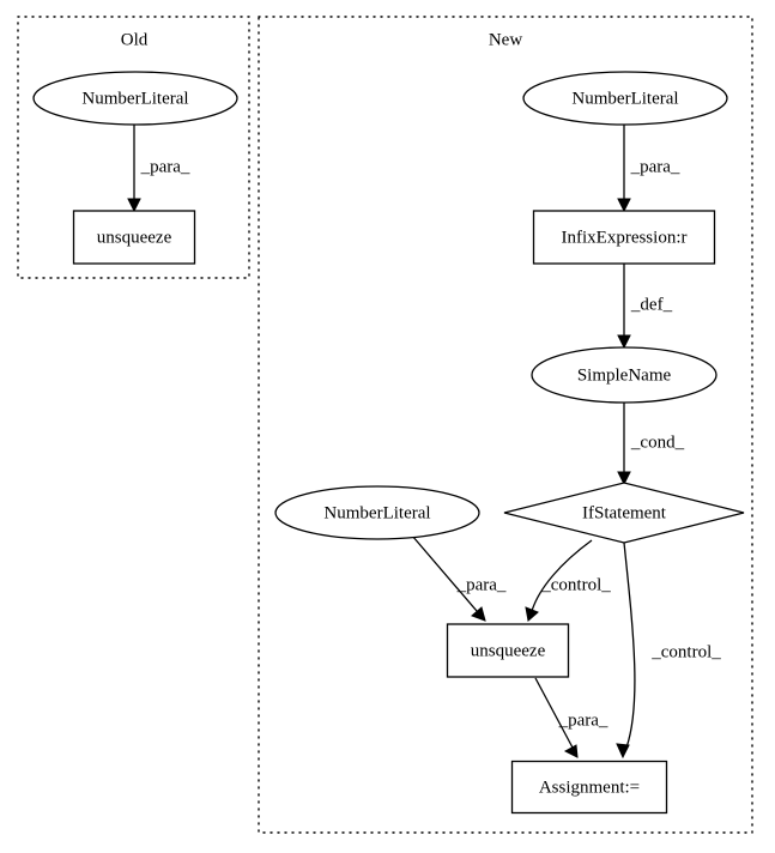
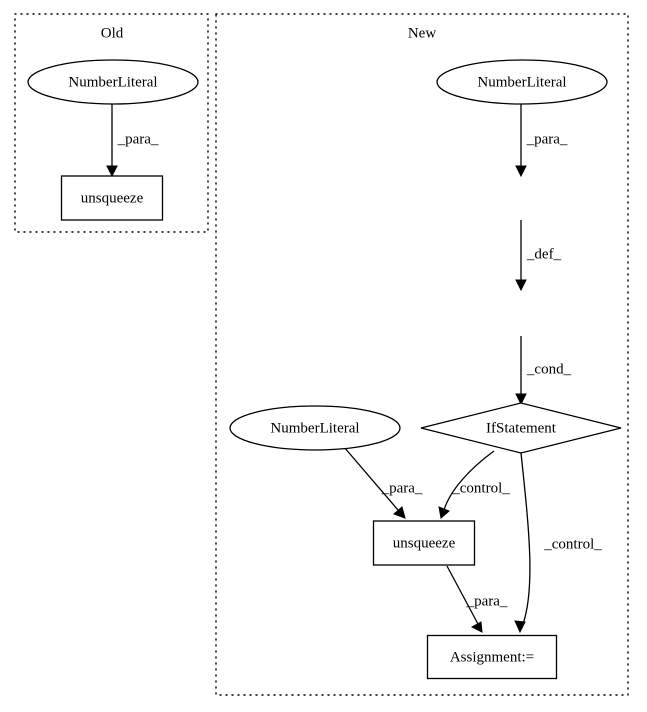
  Old
  New
  _para_
  _para_
  _def_
  _cond_
  _para_
  _control_
  _para_
  _control_
  NumberLiteral
  unsqueeze
  NumberLiteral
- InfixExpression:r
- SimpleName
  IfStatement
  NumberLiteral
  unsqueeze
  Assignment:=
